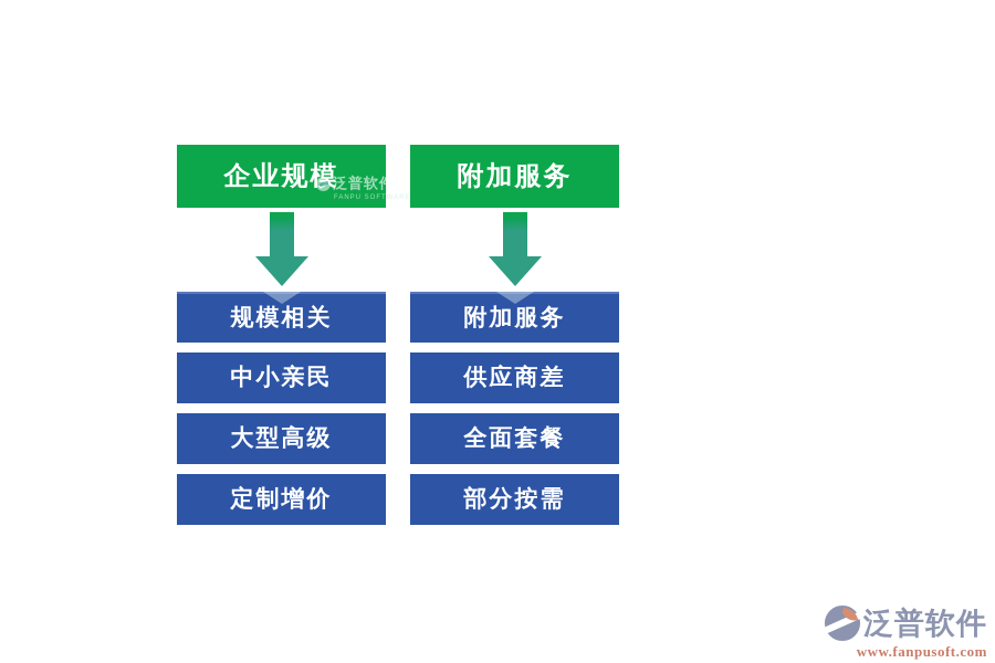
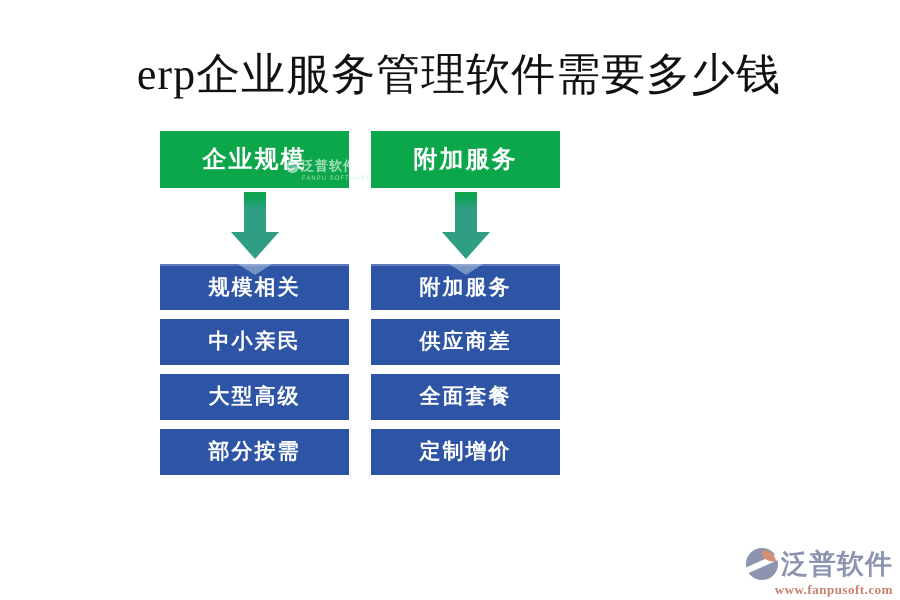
+ erp企业服务管理软件需要多少钱
  企业规模
  规模相关
  中小亲民
  大型高级
- 定制增价
+ 部分按需
  附加服务
  附加服务
  供应商差
  全面套餐
- 部分按需
+ 定制增价
  泛普软件
  泛普软件
  www.fanpusoft.com
